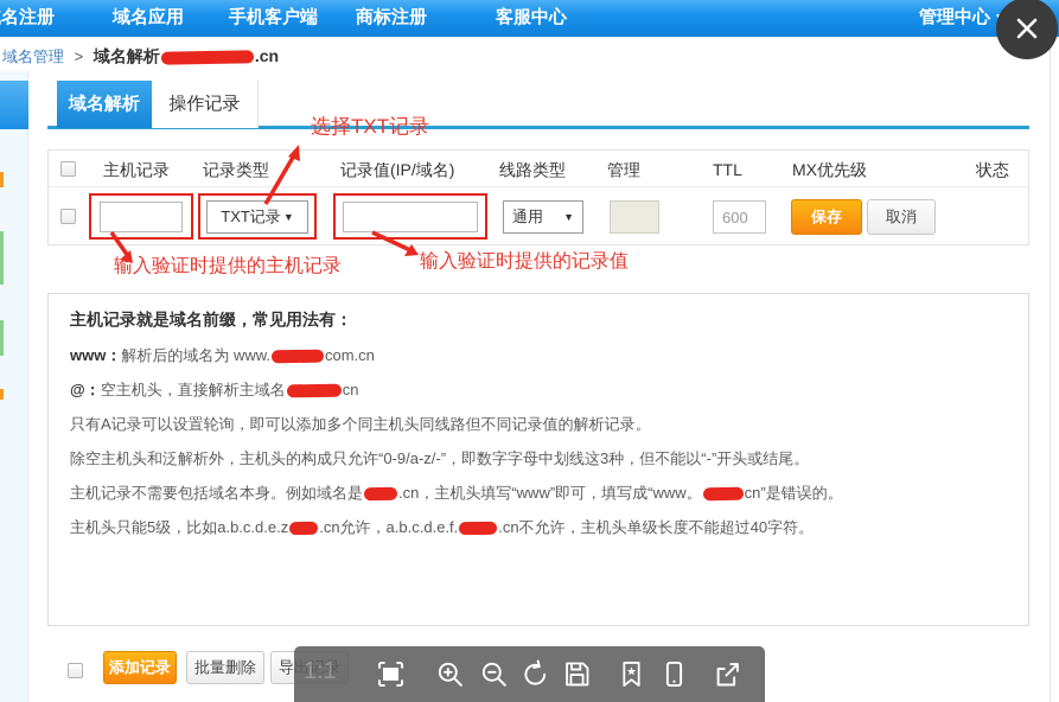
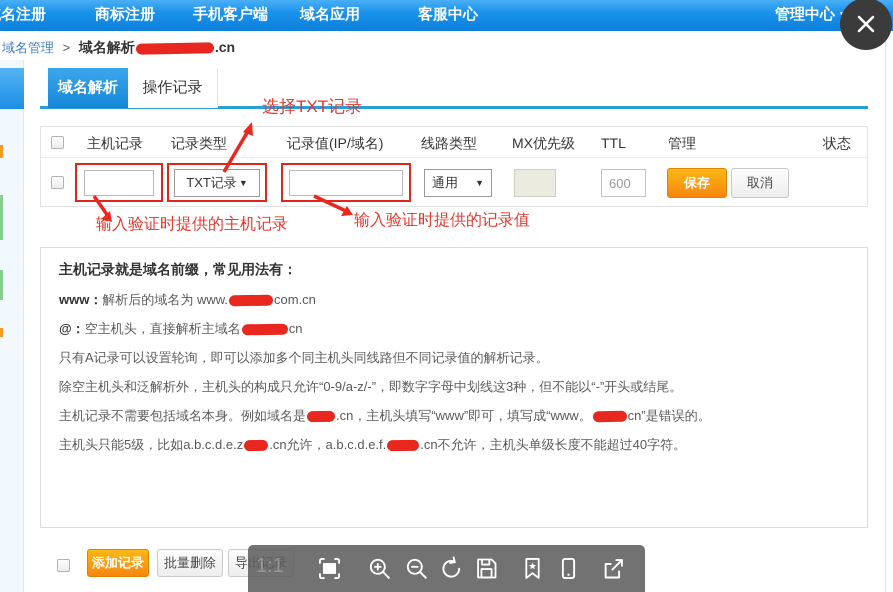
  名注册
- 域名应用
+ 商标注册
  手机客户端
- 商标注册
+ 域名应用
  客服中心
  管理中心
  域名管理 > 域名解析 .cn
  域名解析
  操作记录
  主机记录
  记录类型
  记录值(IP/域名)
  线路类型
- 管理
+ MX优先级
  TTL
- MX优先级
+ 管理
  状态
  TXT记录
  ▼
  通用
  ▼
  600
  保存
  取消
  选择TXT记录
  输入验证时提供的主机记录
  输入验证时提供的记录值
  主机记录就是域名前缀，常见用法有：
  www：解析后的域名为 www. com.cn
  @：空主机头，直接解析主域名 cn
  只有A记录可以设置轮询，即可以添加多个同主机头同线路但不同记录值的解析记录。
  除空主机头和泛解析外，主机头的构成只允许“0-9/a-z/-”，即数字字母中划线这3种，但不能以“-”开头或结尾。
  主机记录不需要包括域名本身。例如域名是 .cn，主机头填写“www”即可，填写成“www。 cn”是错误的。
  主机头只能5级，比如a.b.c.d.e.z .cn允许，a.b.c.d.e.f. .cn不允许，主机头单级长度不能超过40字符。
  添加记录
  批量删除
  导出记录
  1:1
